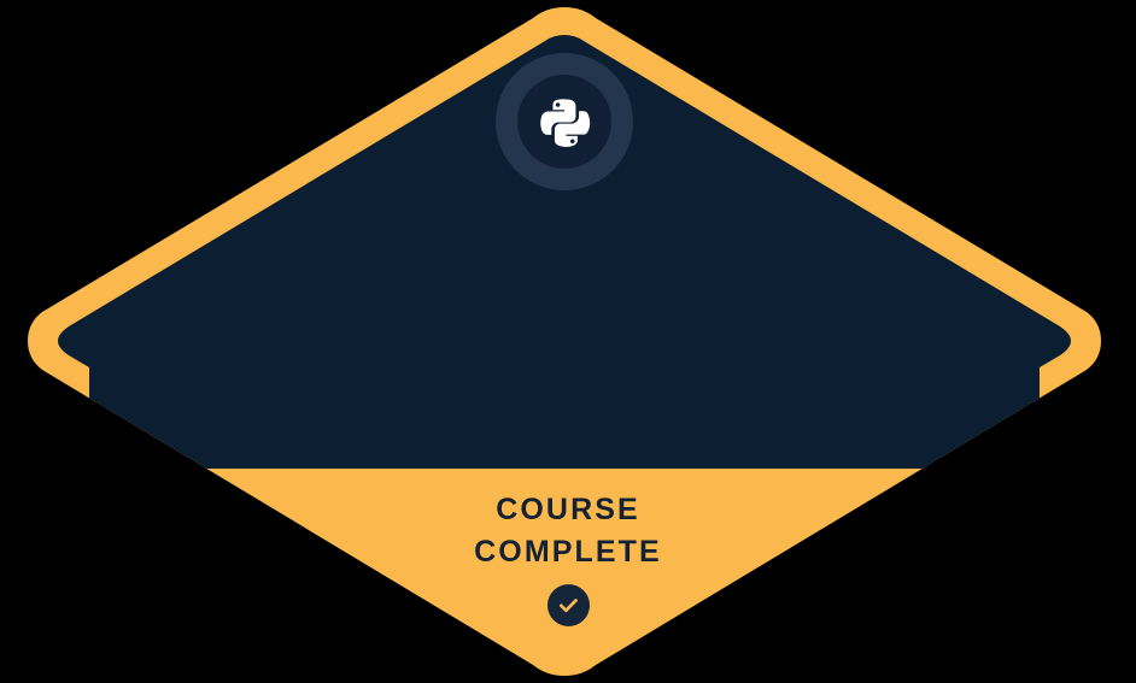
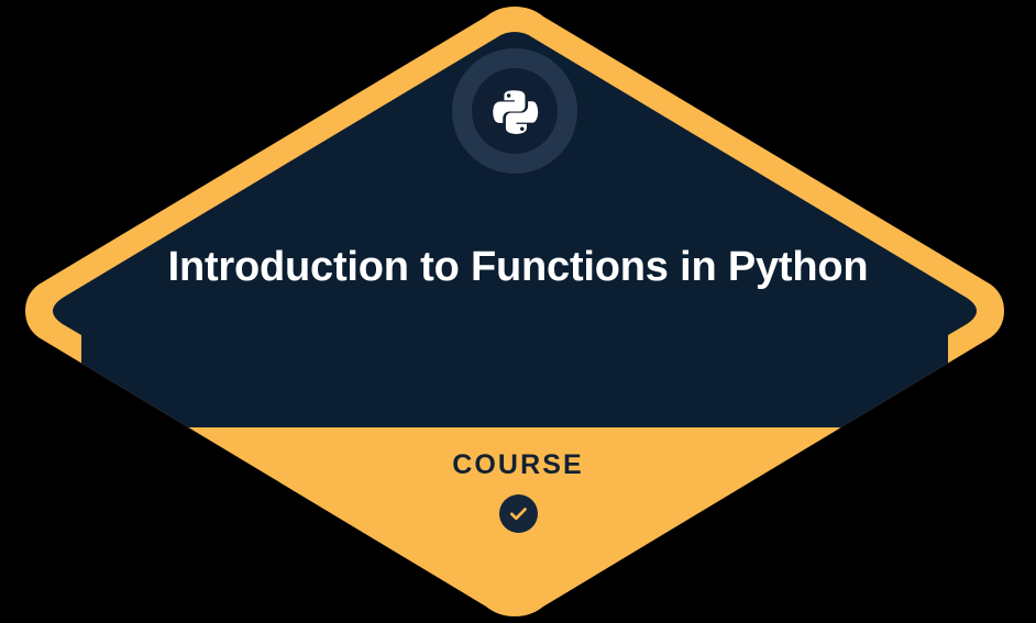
+ Introduction to Functions in Python
  COURSE
- COMPLETE
